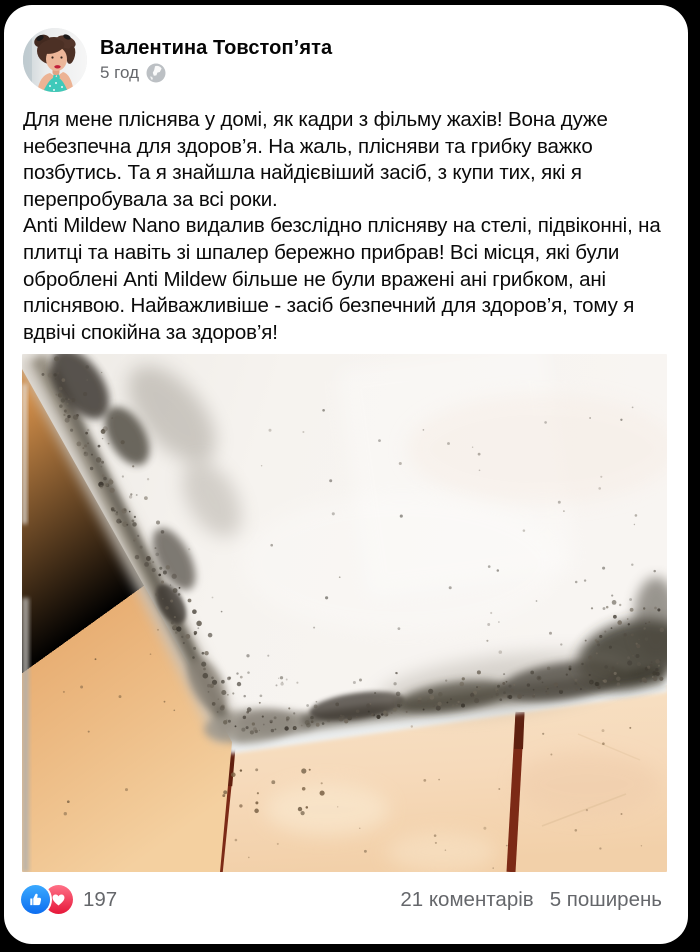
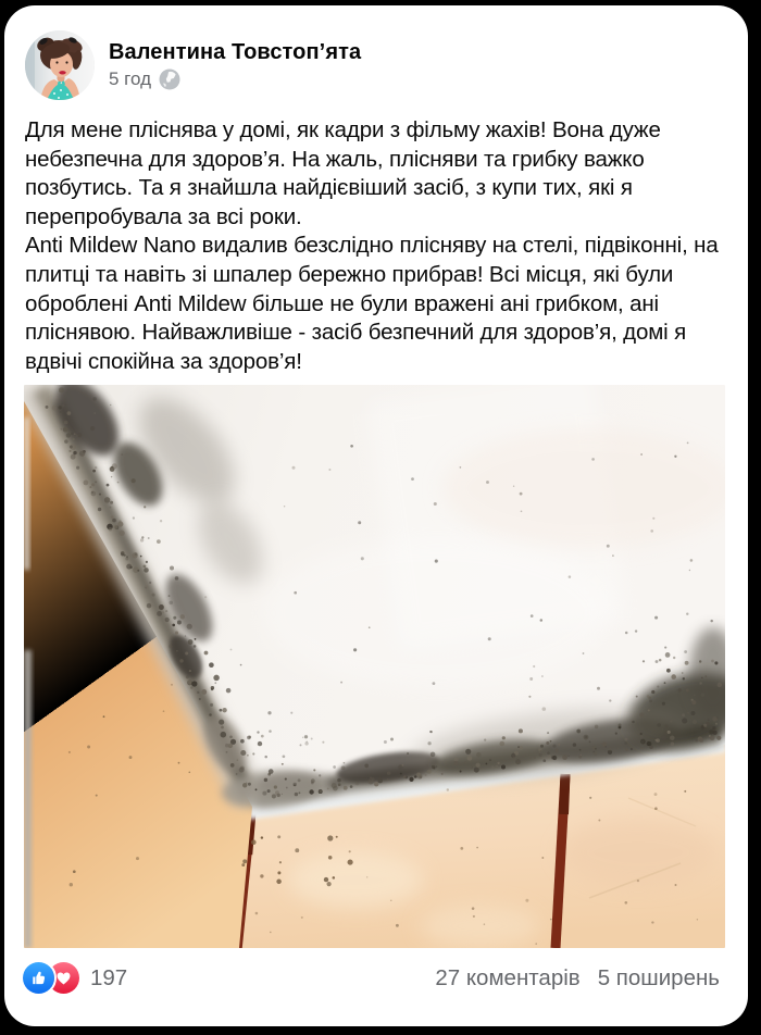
  Валентина Товстоп’ята
  5 год
  Для мене пліснява у домі, як кадри з фільму жахів! Вона дуже небезпечна для здоров’я. На жаль, плісняви та грибку важко позбутись. Та я знайшла найдієвіший засіб, з купи тих, які я перепробувала за всі роки.
- Anti Mildew Nano видалив безслідно плісняву на стелі, підвіконні, на плитці та навіть зі шпалер бережно прибрав! Всі місця, які були оброблені Anti Mildew більше не були вражені ані грибком, ані пліснявою. Найважливіше - засіб безпечний для здоров’я, тому я вдвічі спокійна за здоров’я!
+ Anti Mildew Nano видалив безслідно плісняву на стелі, підвіконні, на плитці та навіть зі шпалер бережно прибрав! Всі місця, які були оброблені Anti Mildew більше не були вражені ані грибком, ані пліснявою. Найважливіше - засіб безпечний для здоров’я, домі я вдвічі спокійна за здоров’я!
  197
- 21 коментарів
+ 27 коментарів
  5 поширень
